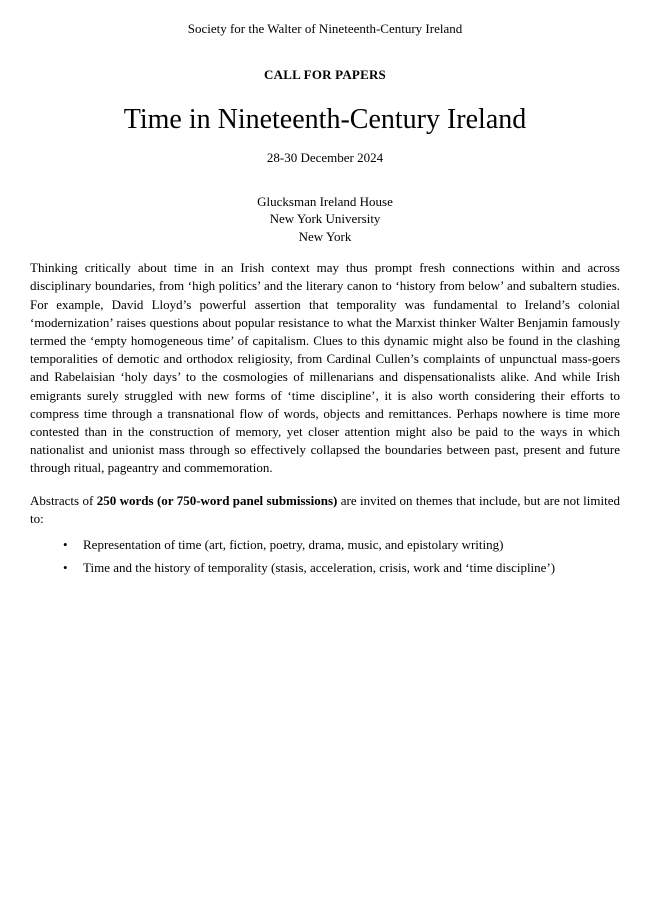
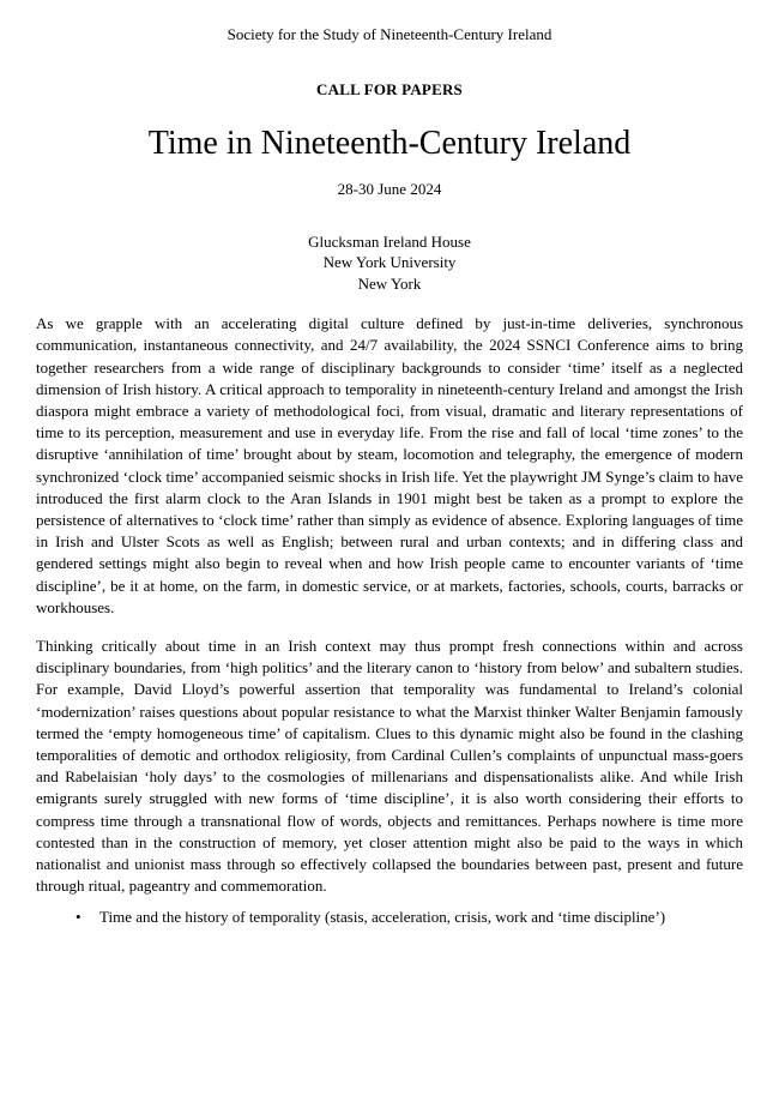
- Society for the Walter of Nineteenth-Century Ireland
+ Society for the Study of Nineteenth-Century Ireland
  CALL FOR PAPERS
  Time in Nineteenth-Century Ireland
- 28-30 December 2024
+ 28-30 June 2024
  Glucksman Ireland House
  New York University
  New York
+ As we grapple with an accelerating digital culture defined by just-in-time deliveries, synchronous communication, instantaneous connectivity, and 24/7 availability, the 2024 SSNCI Conference aims to bring together researchers from a wide range of disciplinary backgrounds to consider ‘time’ itself as a neglected dimension of Irish history. A critical approach to temporality in nineteenth-century Ireland and amongst the Irish diaspora might embrace a variety of methodological foci, from visual, dramatic and literary representations of time to its perception, measurement and use in everyday life. From the rise and fall of local ‘time zones’ to the disruptive ‘annihilation of time’ brought about by steam, locomotion and telegraphy, the emergence of modern synchronized ‘clock time’ accompanied seismic shocks in Irish life. Yet the playwright JM Synge’s claim to have introduced the first alarm clock to the Aran Islands in 1901 might best be taken as a prompt to explore the persistence of alternatives to ‘clock time’ rather than simply as evidence of absence. Exploring languages of time in Irish and Ulster Scots as well as English; between rural and urban contexts; and in differing class and gendered settings might also begin to reveal when and how Irish people came to encounter variants of ‘time discipline’, be it at home, on the farm, in domestic service, or at markets, factories, schools, courts, barracks or workhouses.
  Thinking critically about time in an Irish context may thus prompt fresh connections within and across disciplinary boundaries, from ‘high politics’ and the literary canon to ‘history from below’ and subaltern studies. For example, David Lloyd’s powerful assertion that temporality was fundamental to Ireland’s colonial ‘modernization’ raises questions about popular resistance to what the Marxist thinker Walter Benjamin famously termed the ‘empty homogeneous time’ of capitalism. Clues to this dynamic might also be found in the clashing temporalities of demotic and orthodox religiosity, from Cardinal Cullen’s complaints of unpunctual mass-goers and Rabelaisian ‘holy days’ to the cosmologies of millenarians and dispensationalists alike. And while Irish emigrants surely struggled with new forms of ‘time discipline’, it is also worth considering their efforts to compress time through a transnational flow of words, objects and remittances. Perhaps nowhere is time more contested than in the construction of memory, yet closer attention might also be paid to the ways in which nationalist and unionist mass through so effectively collapsed the boundaries between past, present and future through ritual, pageantry and commemoration.
- Abstracts of 250 words (or 750-word panel submissions) are invited on themes that include, but are not limited to:
- Representation of time (art, fiction, poetry, drama, music, and epistolary writing)
  Time and the history of temporality (stasis, acceleration, crisis, work and ‘time discipline’)
